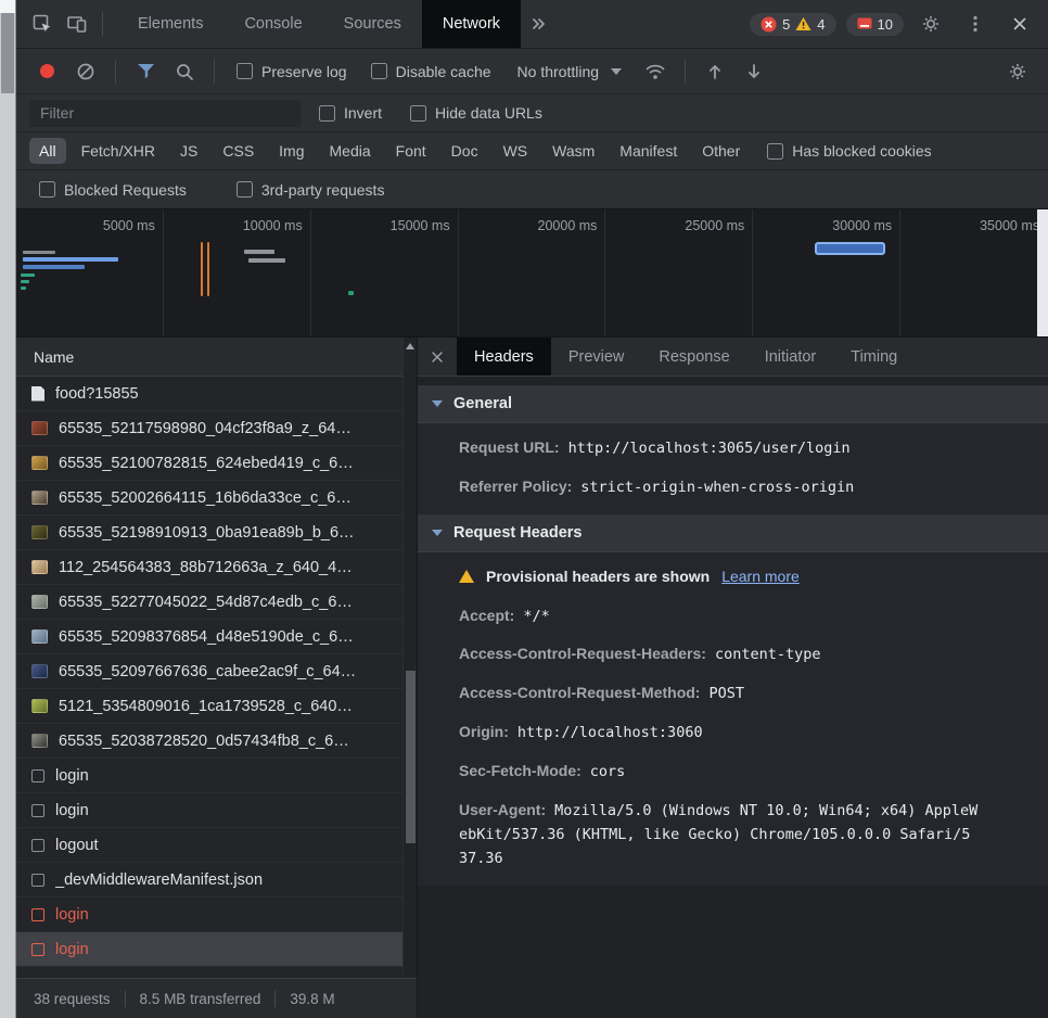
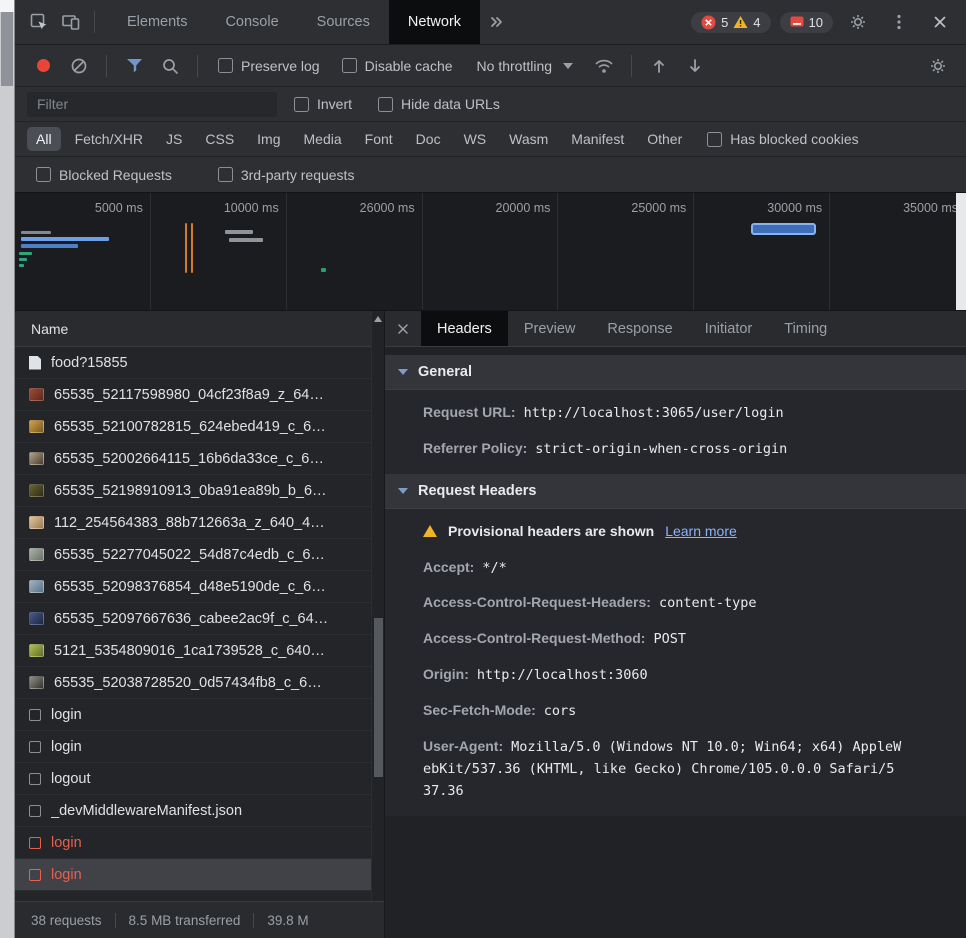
  Elements
  Console
  Sources
  Network
  5
  4
  10
  Preserve log
  Disable cache
  No throttling
  Filter
  Invert
  Hide data URLs
  All
  Fetch/XHR
  JS
  CSS
  Img
  Media
  Font
  Doc
  WS
  Wasm
  Manifest
  Other
  Has blocked cookies
  Blocked Requests
  3rd-party requests
  5000 ms
  10000 ms
- 15000 ms
+ 26000 ms
  20000 ms
  25000 ms
  30000 ms
  35000 ms
  Name
  food?15855
  65535_52117598980_04cf23f8a9_z_64…
  65535_52100782815_624ebed419_c_6…
  65535_52002664115_16b6da33ce_c_6…
  65535_52198910913_0ba91ea89b_b_6…
  112_254564383_88b712663a_z_640_4…
  65535_52277045022_54d87c4edb_c_6…
  65535_52098376854_d48e5190de_c_6…
  65535_52097667636_cabee2ac9f_c_64…
  5121_5354809016_1ca1739528_c_640…
  65535_52038728520_0d57434fb8_c_6…
  login
  login
  logout
  _devMiddlewareManifest.json
  login
  login
  38 requests
  8.5 MB transferred
  39.8 M
  Headers
  Preview
  Response
  Initiator
  Timing
  General
  Request URL: http://localhost:3065/user/login
  Referrer Policy: strict-origin-when-cross-origin
  Request Headers
  Provisional headers are shown Learn more
  Accept: */*
  Access-Control-Request-Headers: content-type
  Access-Control-Request-Method: POST
  Origin: http://localhost:3060
  Sec-Fetch-Mode: cors
  User-Agent: Mozilla/5.0 (Windows NT 10.0; Win64; x64) AppleWebKit/537.36 (KHTML, like Gecko) Chrome/105.0.0.0 Safari/537.36
